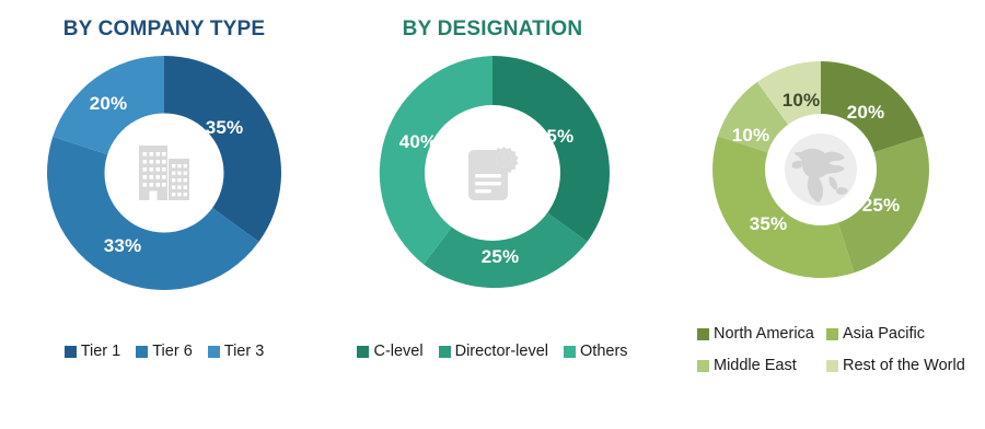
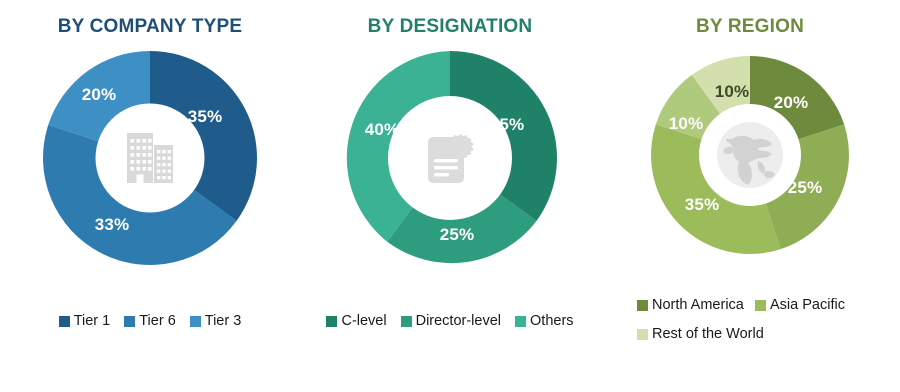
  BY COMPANY TYPE
  35%
  33%
  20%
  Tier 1
  Tier 6
  Tier 3
  BY DESIGNATION
  35%
  25%
  40%
  C-level
  Director-level
  Others
+ BY REGION
  20%
  25%
  35%
  10%
  10%
  North America
  Asia Pacific
- Middle East
  Rest of the World
